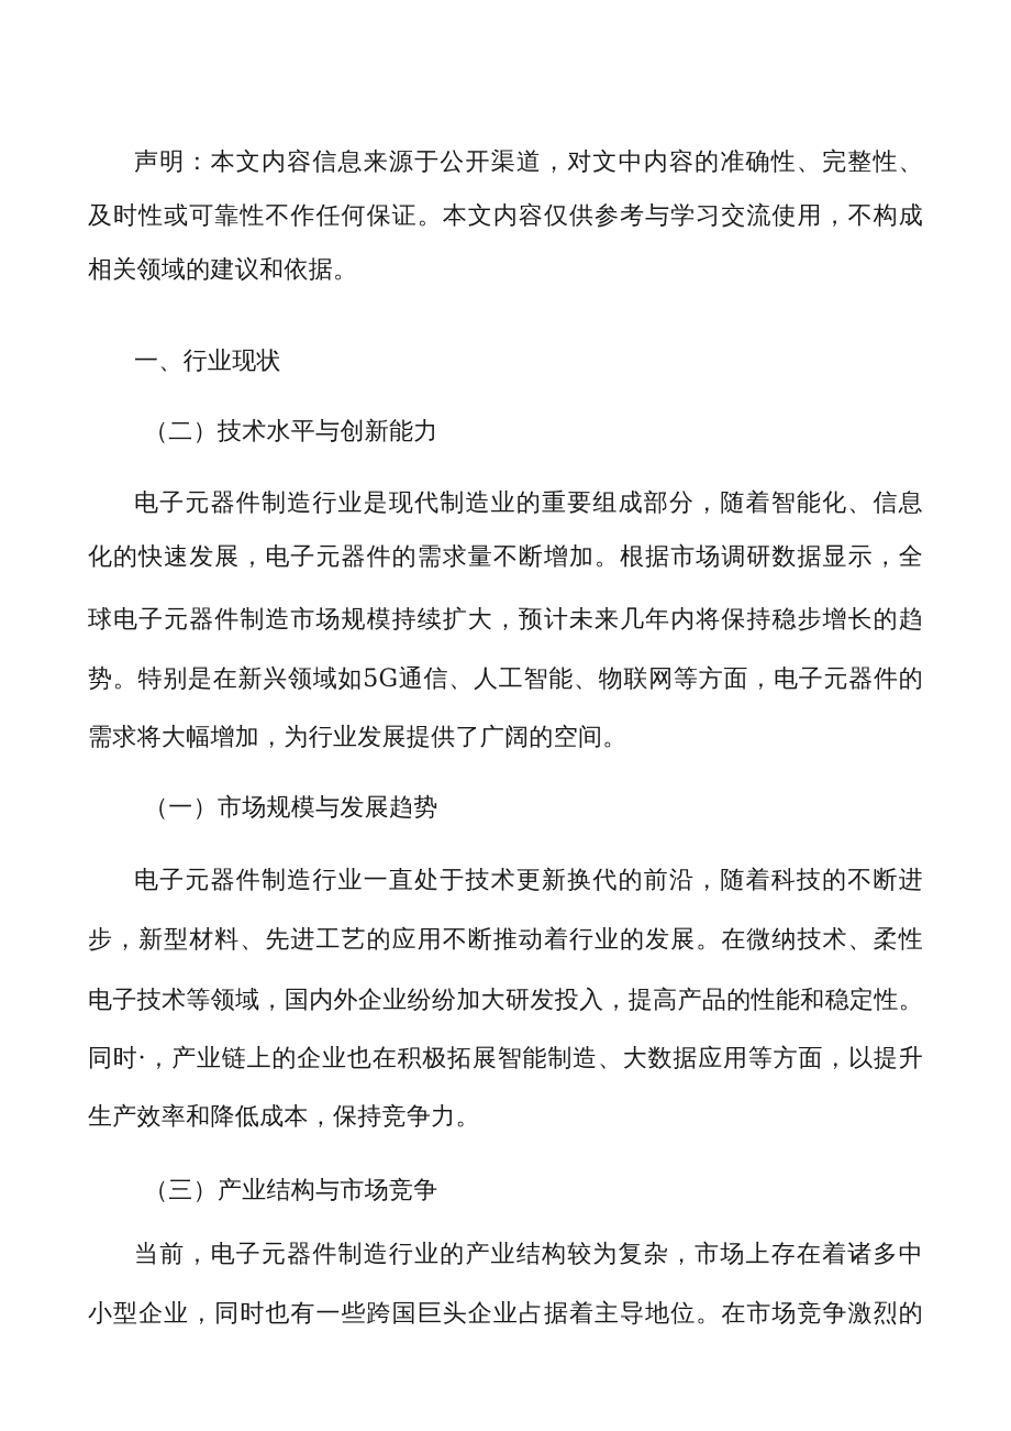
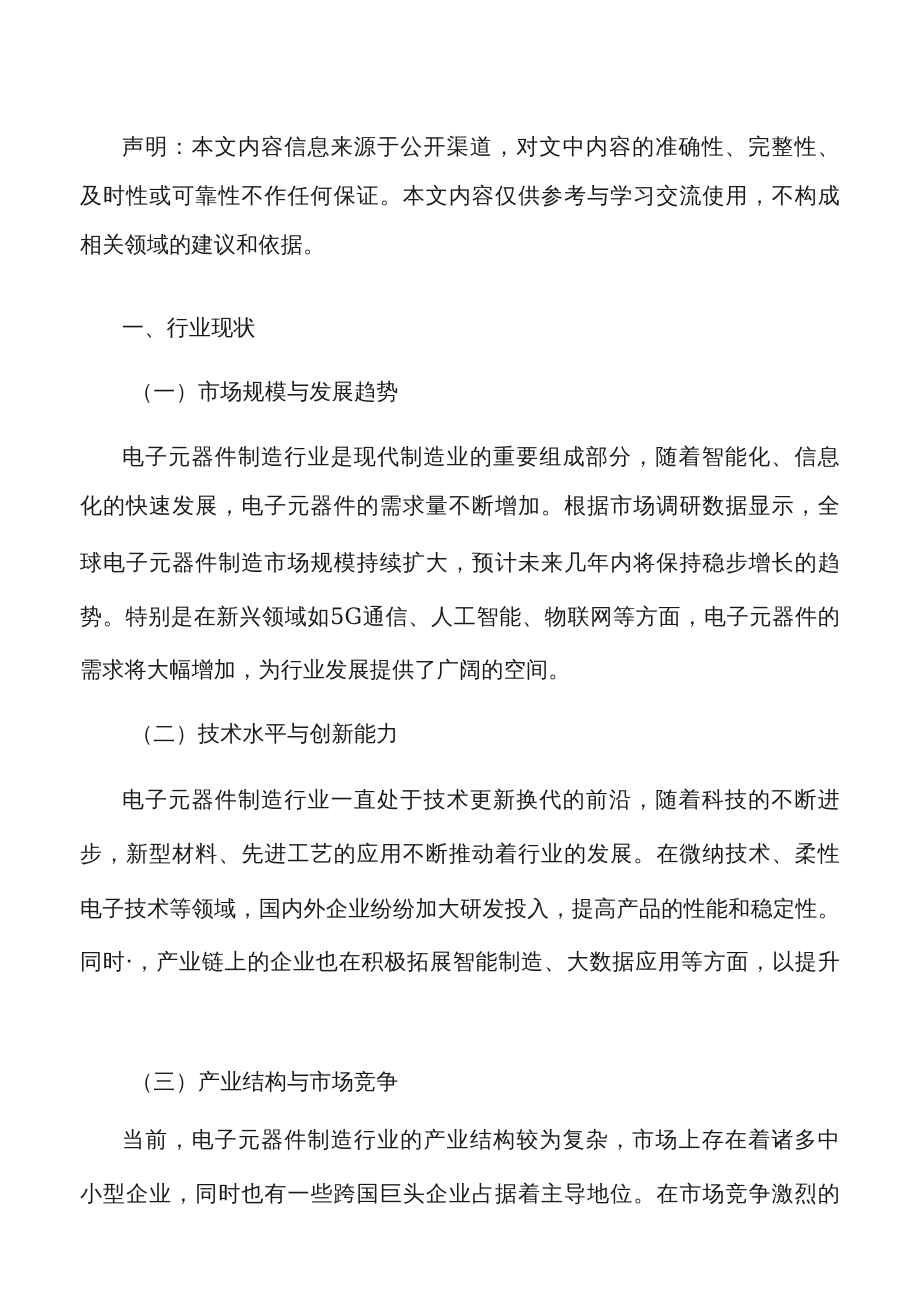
  声明：本文内容信息来源于公开渠道，对文中内容的准确性、完整性、
  及时性或可靠性不作任何保证。本文内容仅供参考与学习交流使用，不构成
  相关领域的建议和依据。
  一、行业现状
- （二）技术水平与创新能力
+ （一）市场规模与发展趋势
  电子元器件制造行业是现代制造业的重要组成部分，随着智能化、信息
  化的快速发展，电子元器件的需求量不断增加。根据市场调研数据显示，全
  球电子元器件制造市场规模持续扩大，预计未来几年内将保持稳步增长的趋
  势。特别是在新兴领域如5G通信、人工智能、物联网等方面，电子元器件的
  需求将大幅增加，为行业发展提供了广阔的空间。
- （一）市场规模与发展趋势
+ （二）技术水平与创新能力
  电子元器件制造行业一直处于技术更新换代的前沿，随着科技的不断进
  步，新型材料、先进工艺的应用不断推动着行业的发展。在微纳技术、柔性
  电子技术等领域，国内外企业纷纷加大研发投入，提高产品的性能和稳定性。
  同时·，产业链上的企业也在积极拓展智能制造、大数据应用等方面，以提升
- 生产效率和降低成本，保持竞争力。
  （三）产业结构与市场竞争
  当前，电子元器件制造行业的产业结构较为复杂，市场上存在着诸多中
  小型企业，同时也有一些跨国巨头企业占据着主导地位。在市场竞争激烈的
